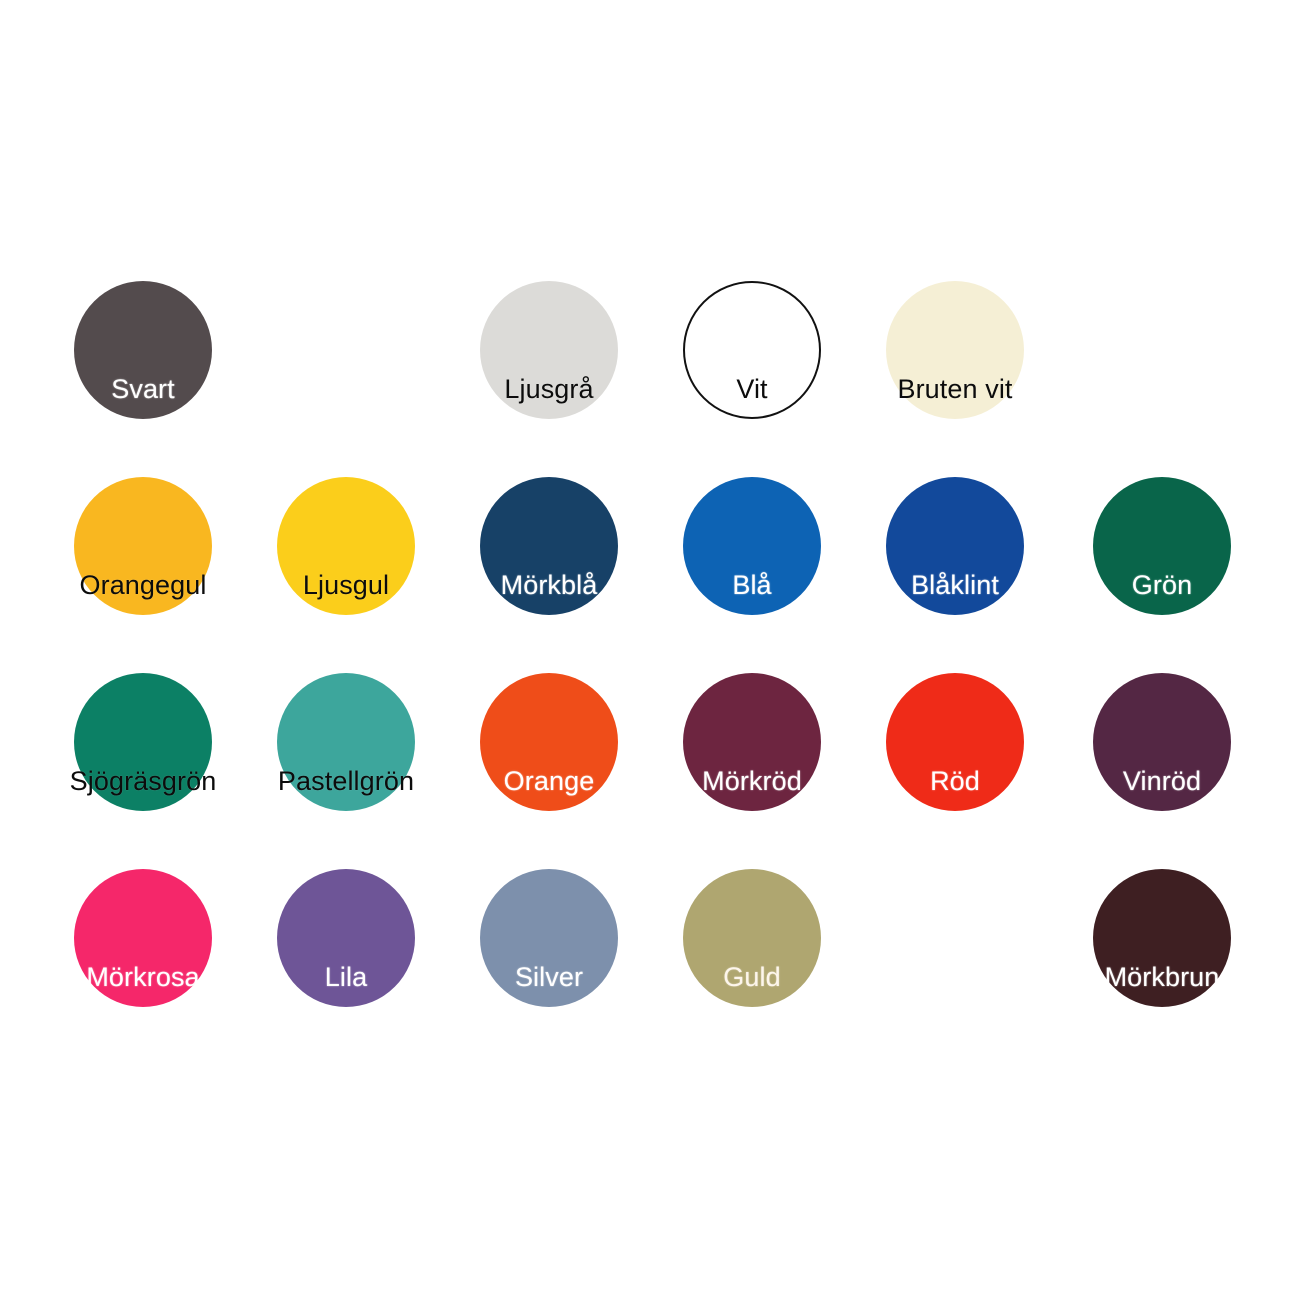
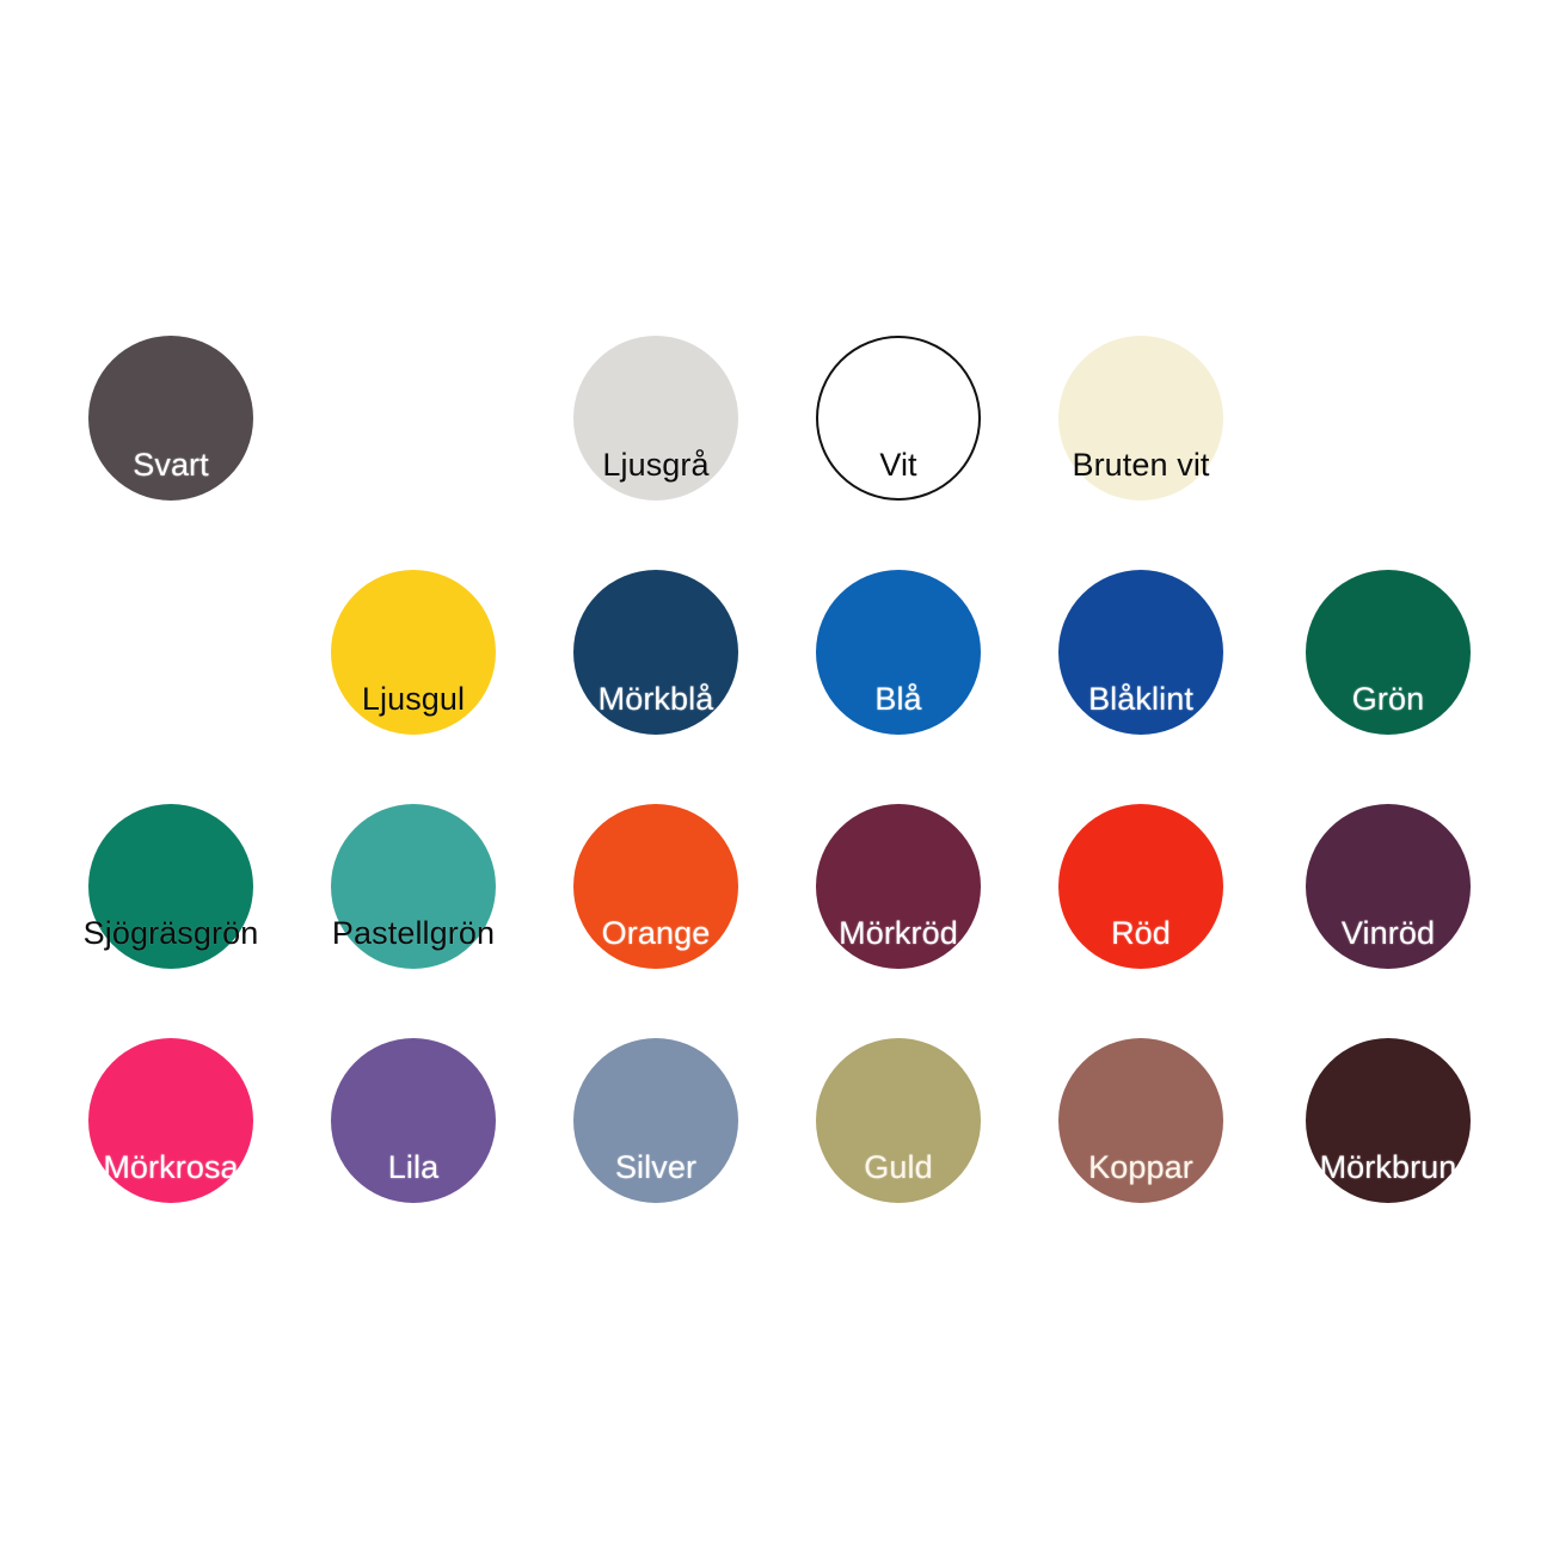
  Svart
  Ljusgrå
  Vit
  Bruten vit
- Orangegul
  Ljusgul
  Mörkblå
  Blå
  Blåklint
  Grön
  Sjögräsgrön
  Pastellgrön
  Orange
  Mörkröd
  Röd
  Vinröd
  Mörkrosa
  Lila
  Silver
  Guld
+ Koppar
  Mörkbrun
